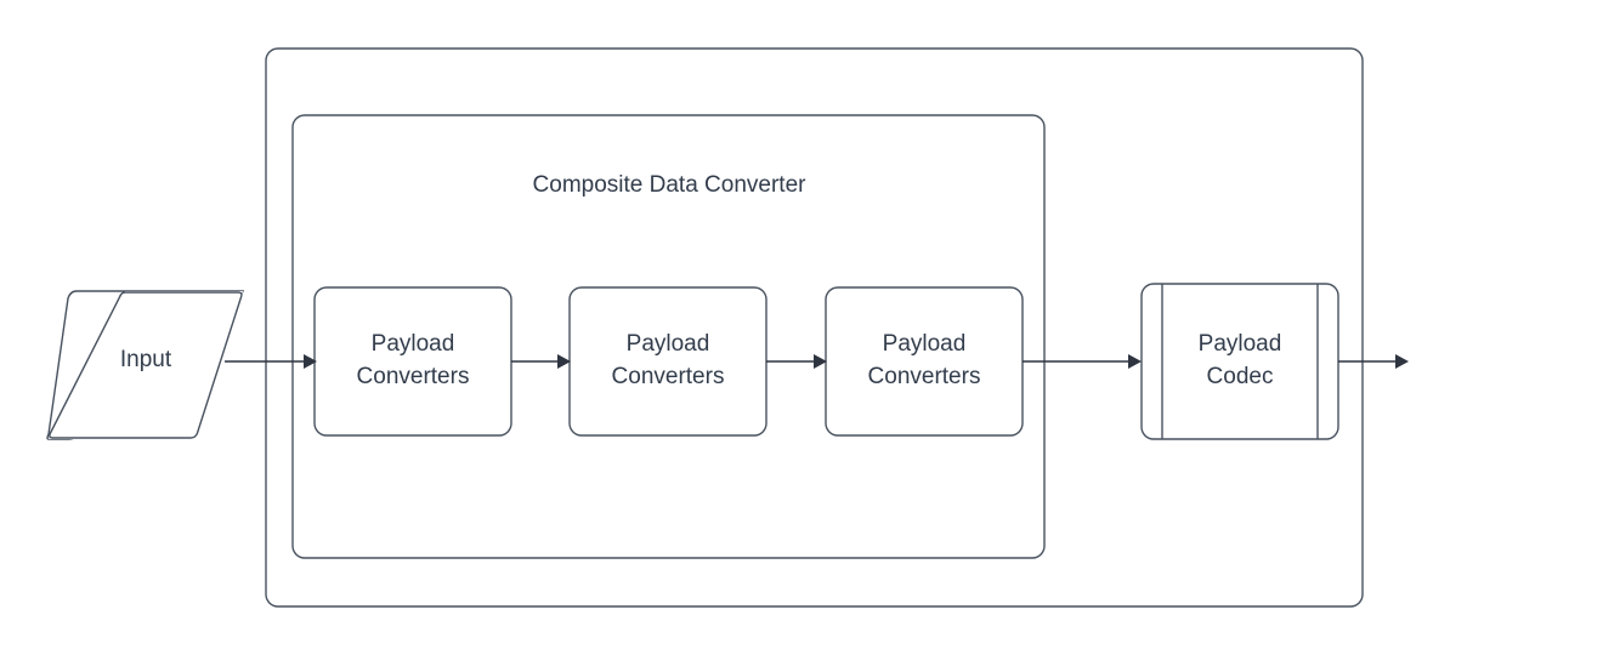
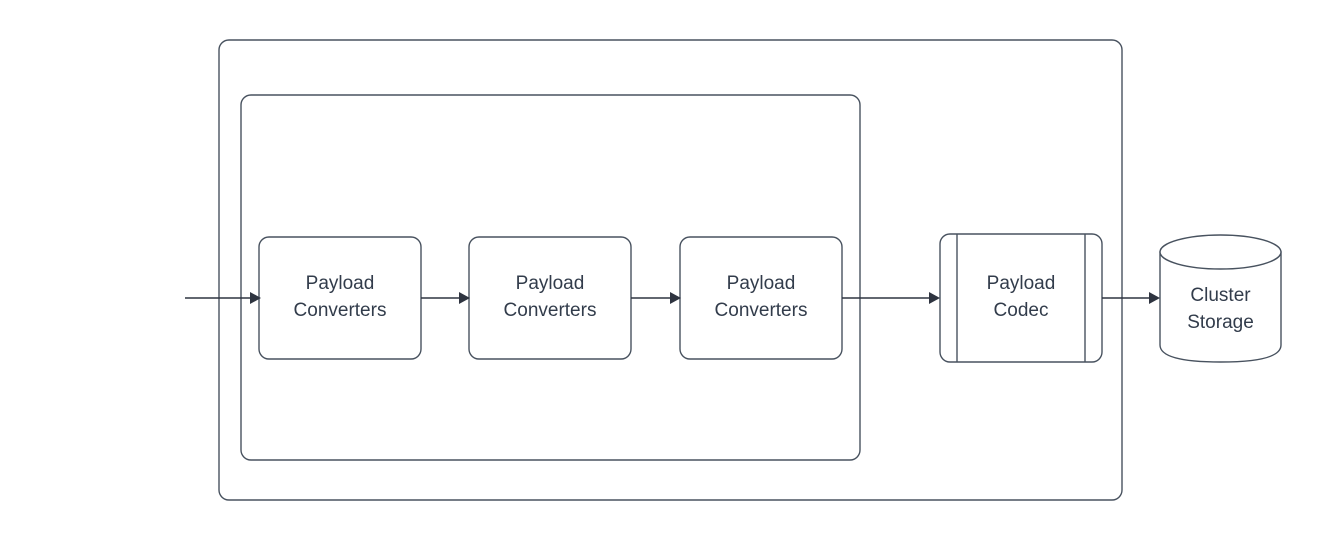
- Composite Data Converter
- Input
  Payload
  Converters
  Payload
  Converters
  Payload
  Converters
  Payload
  Codec
+ Cluster
+ Storage
